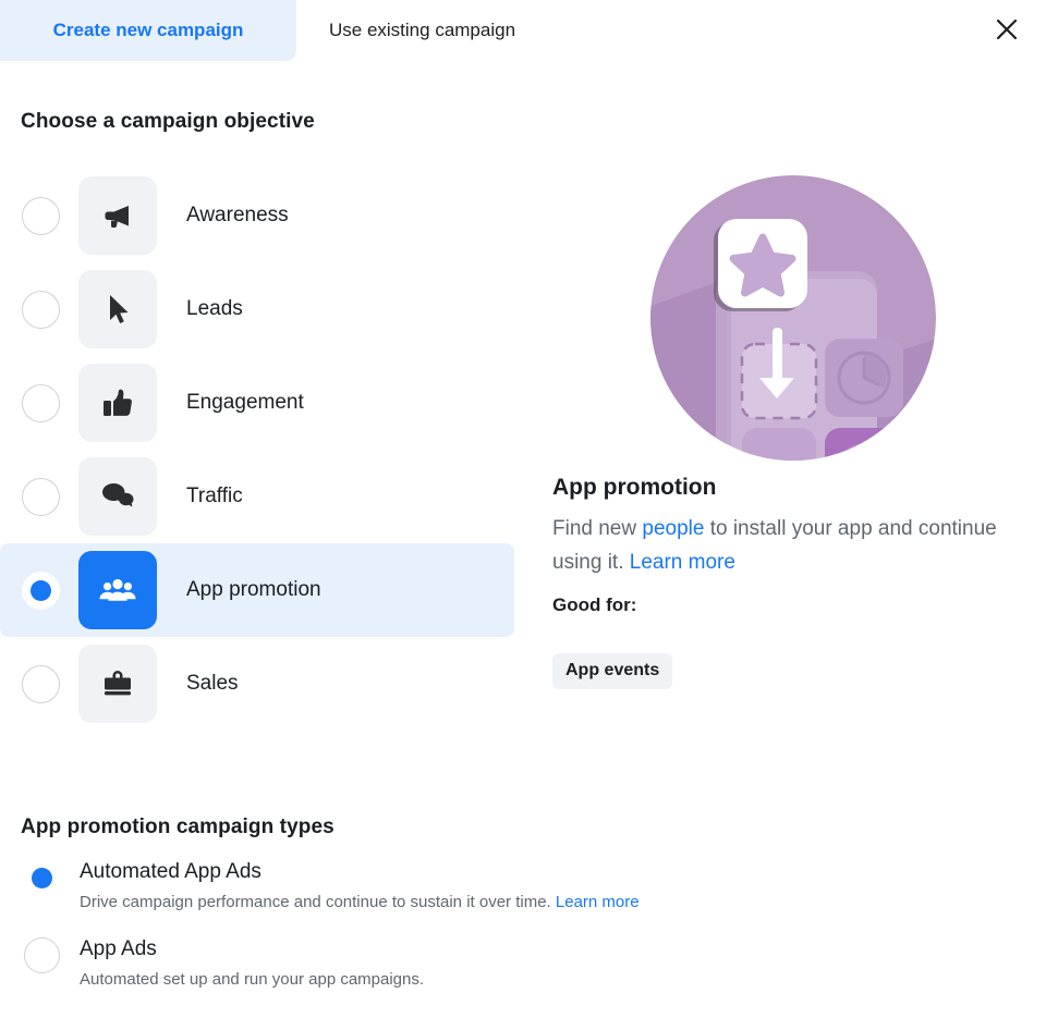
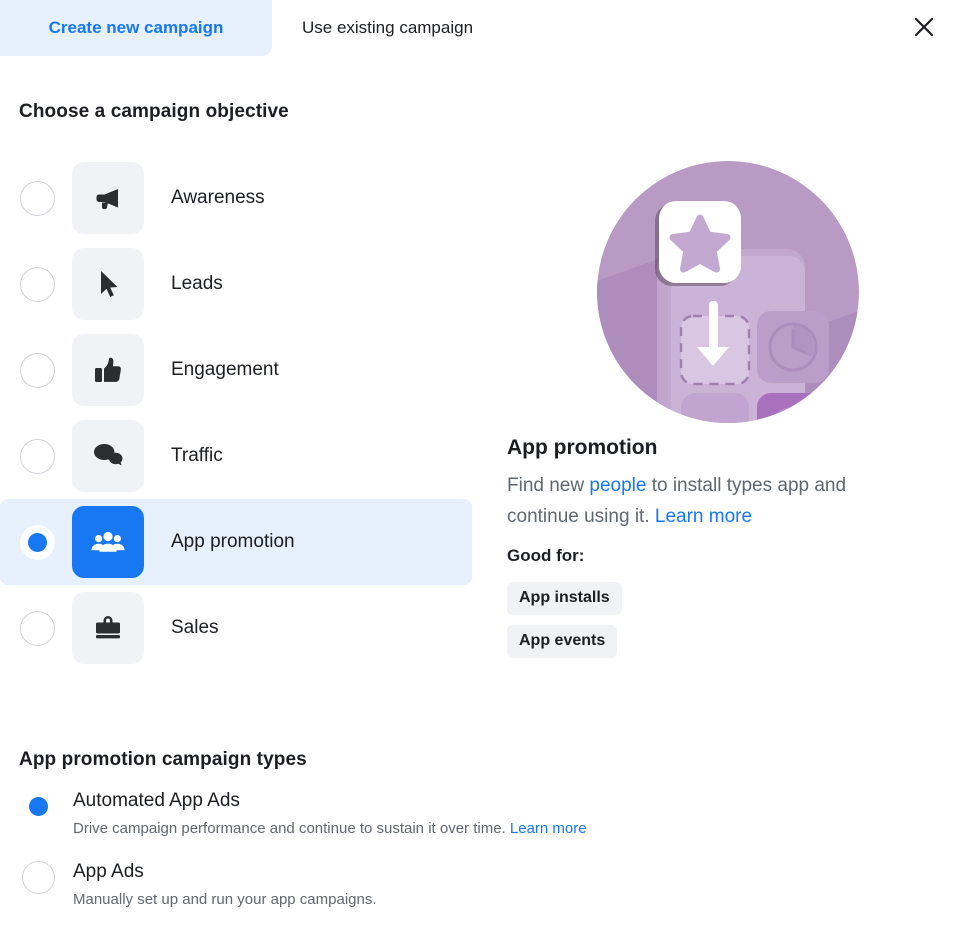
  Create new campaign
  Use existing campaign
  Choose a campaign objective
  Awareness
  Leads
  Engagement
  Traffic
  App promotion
  Sales
  App promotion
- Find new people to install your app and continue using it. Learn more
+ Find new people to install types app and continue using it. Learn more
  Good for:
+ App installs
  App events
  App promotion campaign types
  Automated App Ads
  Drive campaign performance and continue to sustain it over time. Learn more
  App Ads
- Automated set up and run your app campaigns.
+ Manually set up and run your app campaigns.
